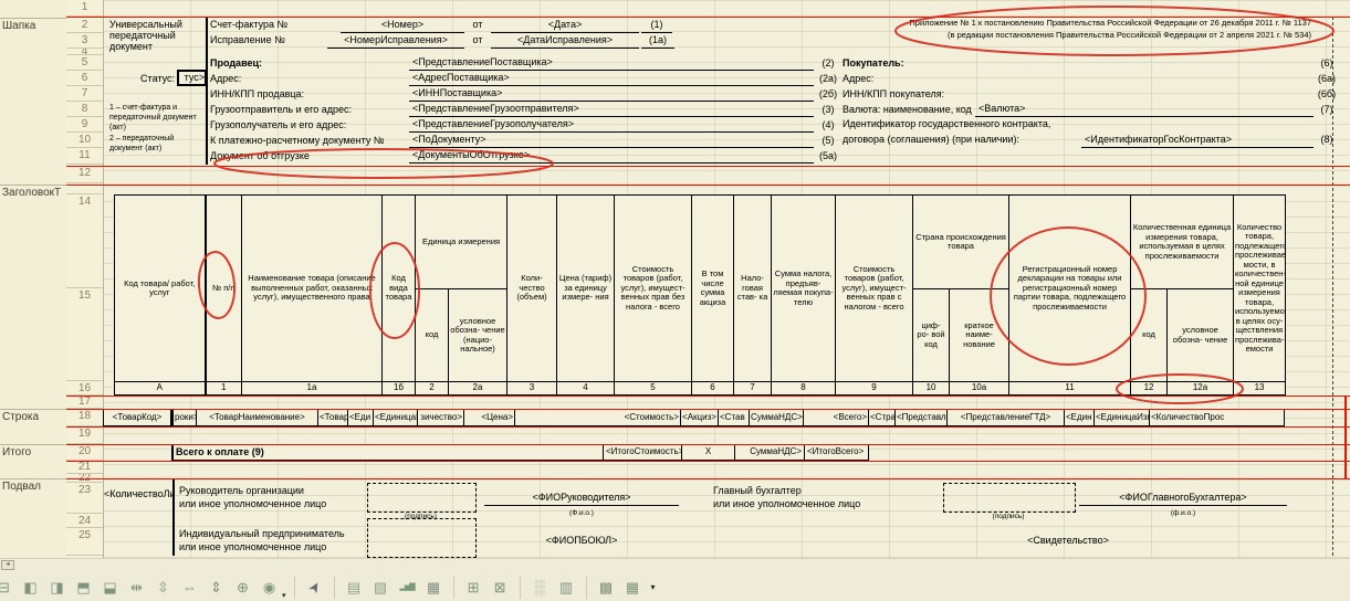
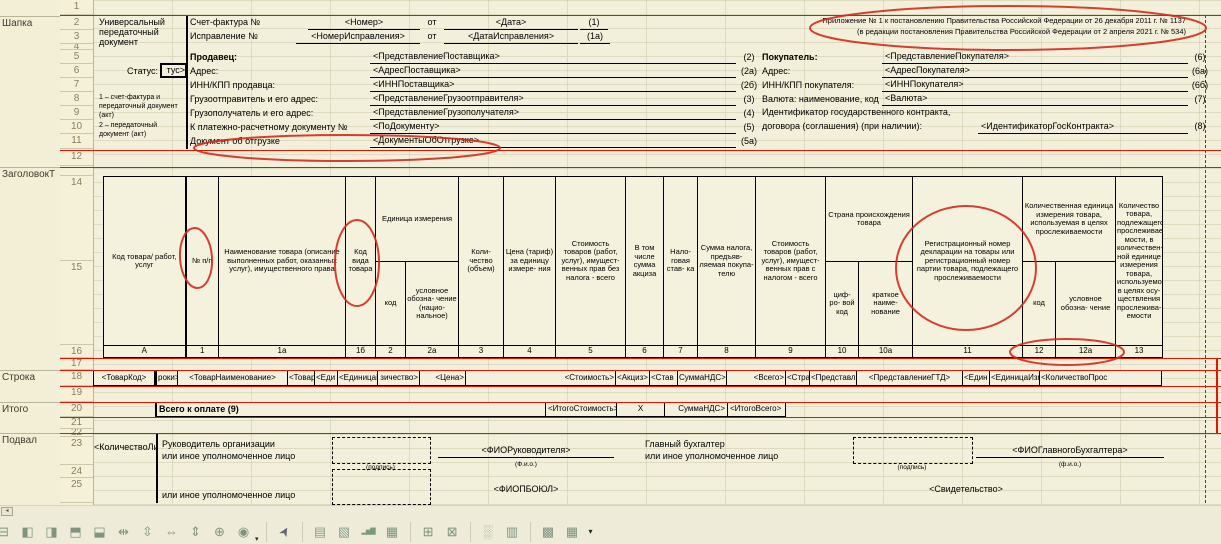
  Шапка
  ЗаголовокТ
  Строка
  Итого
  Подвал
  1
  2
  3
  4
  5
  6
  7
  8
  9
  10
  11
  12
  14
  15
  16
  17
  18
  19
  20
  21
  23
  24
  25
  Универсальный передаточный документ
  Статус:
  тус>
  Счет-фактура №
  <Номер>
  от
  <Дата>
  (1)
  Исправление №
  <НомерИсправления>
  от
  <ДатаИсправления>
  (1а)
  риложение № 1 к постановлению Правительства Российской Федерации от 26 декабря 2011 г. № 1137
  (в редакции постановления Правительства Российской Федерации от 2 апреля 2021 г. № 534)
  Продавец:
  <ПредставлениеПоставщика>
  (2)
  Адрес:
  <АдресПоставщика>
  (2а)
  ИНН/КПП продавца:
  <ИННПоставщика>
  (2б)
  Грузоотправитель и его адрес:
  <ПредставлениеГрузоотправителя>
  (3)
  Грузополучатель и его адрес:
  <ПредставлениеГрузополучателя>
  (4)
  К платежно-расчетному документу №
  <ПоДокументу>
  (5)
  Докут об отгрузке
  <ДокументыОбОтгр>
  (5а)
  Покупатель:
+ <ПредставлениеПокупателя>
  (6)
  Адрес:
+ <АдресПокупателя>
  (6а)
  ИНН/КПП покупателя:
+ <ИННПокупателя>
  (6б)
  Валюта: наименование, код
  <Валюта>
  (7)
  Идентификатор государственного контракта,
  договора (соглашения) (при наличии):
  <ИдентификаторГосКонтракта>
  (8)
  Код товара/ работ, услуг	№ п/п	Наименование товара (описание выполненных работ, оказанны услуг), имущественного права	Код вида товара	Единица измерения	Коли- чество (объем)	Цена (тариф) за единицу измере- ния	Стоимость товаров (работ, услуг), имущест- венных прав без налога - всего	В том числе сумма акциза	Нало- говая став- ка	Сумма налога, предъяв- ляемая покупа- телю	Стоимость товаров (работ, услуг), имущест- венных прав с налогом - всего	Страна происхождения товара	Регистрационный номер декларации на товары или регистрационный номер партии товара, подлежащего прослеживаемости	Количественная единица измерения товара, используемая в целях прослеживаемости	Количество товара, подлежащего прослеживае мости, в количествен- ной единице измерения товара, используемо в целях осу- ществления прослежива- емости
  код	условное обозна- чение (нацио- нальное)	циф- ро- вой код	краткое наиме- нование	код	условное обозна- чение
  А	1	1а	1б	2	2а	3	4	5	6	7	8	9	10	10а	11	12	12а	13
  <ТоварКод>
  роки>
  <ТоварНаименование>
  <Товар
  <Еди
  <Единица
  зичество>
  <Цена>
  <Стоимость>
  <Акциз>
  <Став
  СуммаНДС>
  <Всего>
  <Стра
  <Представл
  <ПредставлениеГТД>
  <Един
  <ЕдиницаИз
  <КоличествоПрос
  Всего к оплате (9)
  <ИтогоСтоимость
  Х
  СуммаНДС>
  <ИтогоВсего>
  <КоличествоЛ
  Руководитель организации
  или иное уполномоченное лицо
  <ФИОРуководителя>
  Главный бухгалтер
  или иное уполномоченное лицо
  <ФИОГлавногоБухгалтера>
- Индивидуальный предприниматель
  или иное уполномоченное лицо
  <ФИОПБОЮЛ>
  <Свидетельство>
  ⊟
  ◧
  ◨
  ⬒
  ⬓
  ⇹
  ⇳
  ⇔
  ⇕
  ⊕
  ◉
  ▤
  ▧
  ▦
  ⊞
  ⊠
  ░
  ▥
  ▩
  ▦
  ▾
